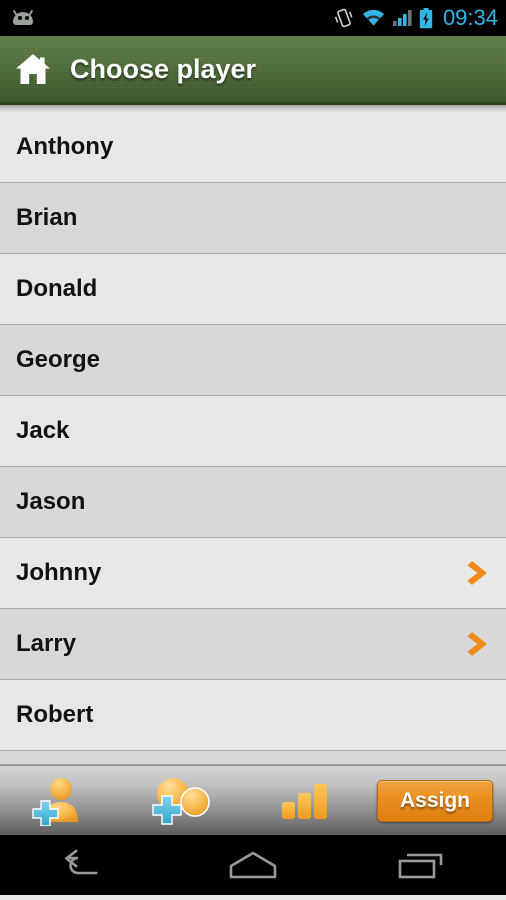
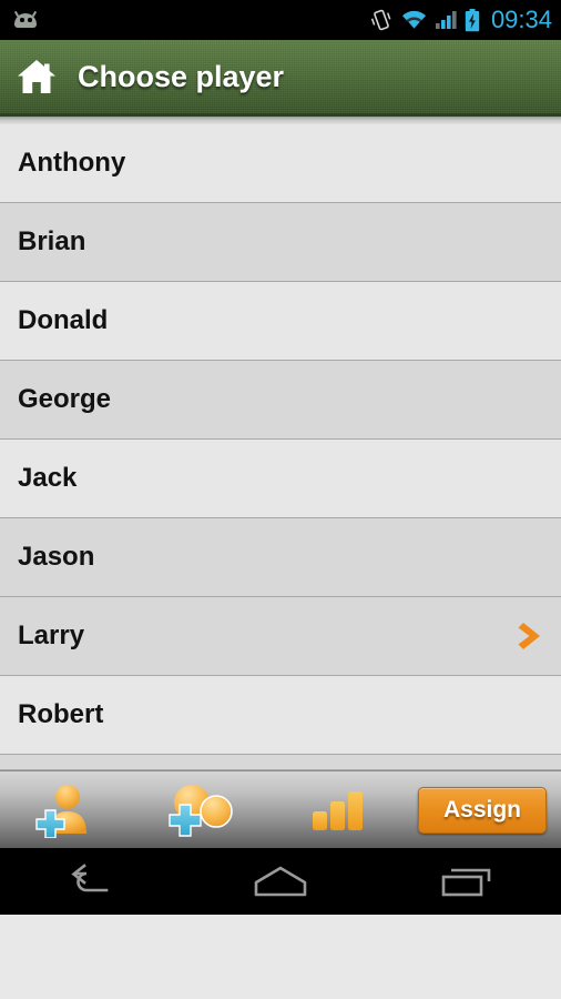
  09:34
  Choose player
  Anthony
  Brian
  Donald
  George
  Jack
  Jason
- Johnny
  Larry
  Robert
  Assign
